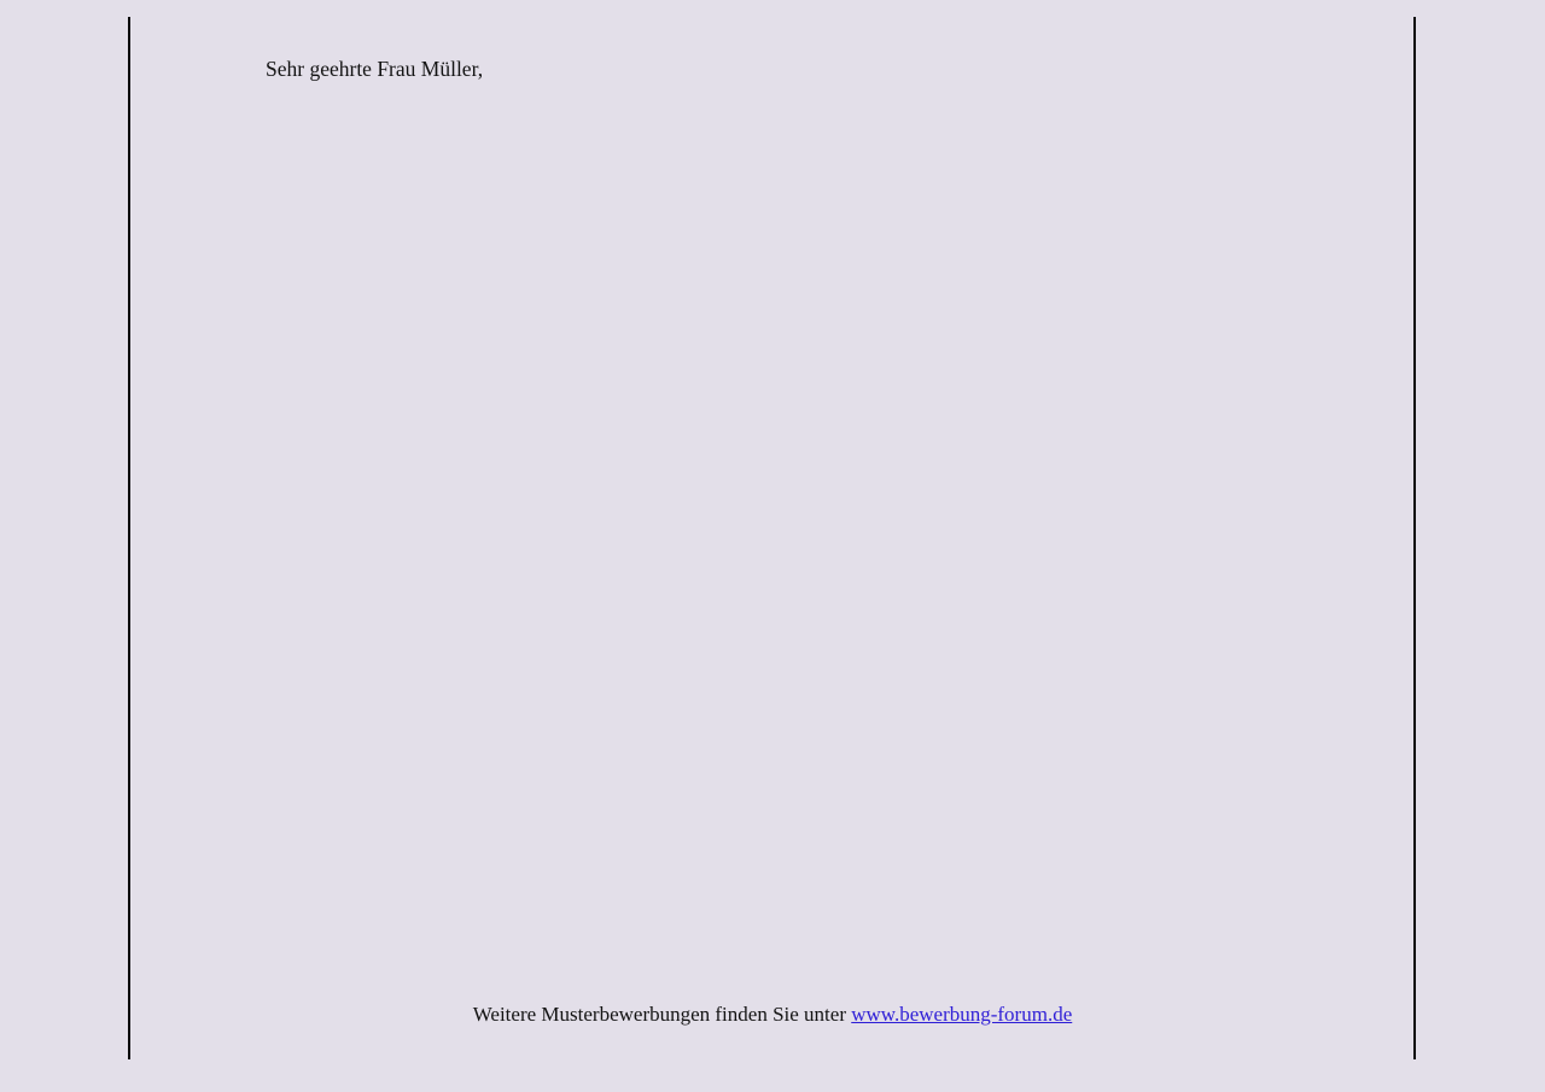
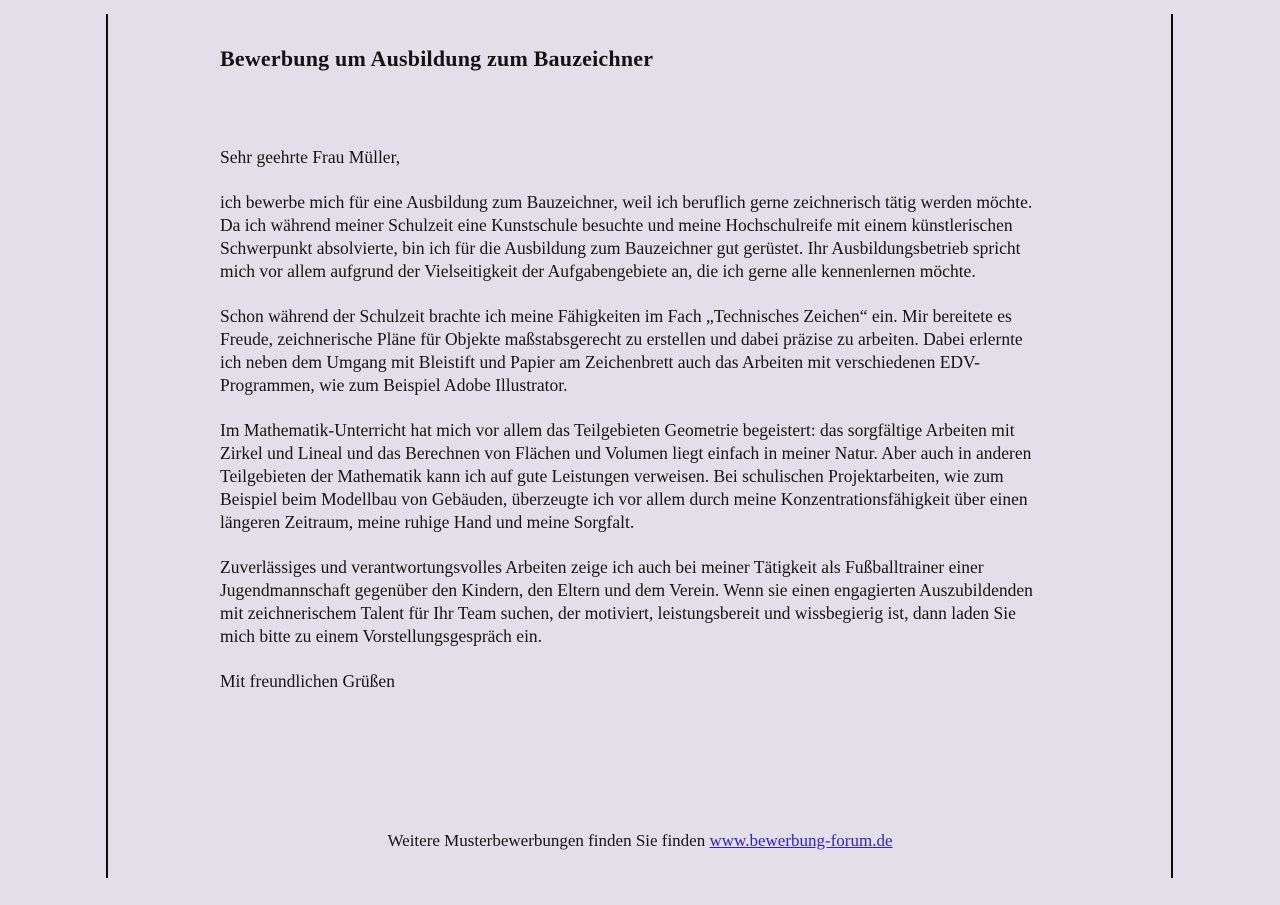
+ Bewerbung um Ausbildung zum Bauzeichner
  Sehr geehrte Frau Müller,
+ ich bewerbe mich für eine Ausbildung zum Bauzeichner, weil ich beruflich gerne zeichnerisch tätig werden möchte. Da ich während meiner Schulzeit eine Kunstschule besuchte und meine Hochschulreife mit einem künstlerischen Schwerpunkt absolvierte, bin ich für die Ausbildung zum Bauzeichner gut gerüstet. Ihr Ausbildungsbetrieb spricht mich vor allem aufgrund der Vielseitigkeit der Aufgabengebiete an, die ich gerne alle kennenlernen möchte.
+ Schon während der Schulzeit brachte ich meine Fähigkeiten im Fach „Technisches Zeichen“ ein. Mir bereitete es Freude, zeichnerische Pläne für Objekte maßstabsgerecht zu erstellen und dabei präzise zu arbeiten. Dabei erlernte ich neben dem Umgang mit Bleistift und Papier am Zeichenbrett auch das Arbeiten mit verschiedenen EDV-Programmen, wie zum Beispiel Adobe Illustrator.
+ Im Mathematik-Unterricht hat mich vor allem das Teilgebieten Geometrie begeistert: das sorgfältige Arbeiten mit Zirkel und Lineal und das Berechnen von Flächen und Volumen liegt einfach in meiner Natur. Aber auch in anderen Teilgebieten der Mathematik kann ich auf gute Leistungen verweisen. Bei schulischen Projektarbeiten, wie zum Beispiel beim Modellbau von Gebäuden, überzeugte ich vor allem durch meine Konzentrationsfähigkeit über einen längeren Zeitraum, meine ruhige Hand und meine Sorgfalt.
+ Zuverlässiges und verantwortungsvolles Arbeiten zeige ich auch bei meiner Tätigkeit als Fußballtrainer einer Jugendmannschaft gegenüber den Kindern, den Eltern und dem Verein. Wenn sie einen engagierten Auszubildenden mit zeichnerischem Talent für Ihr Team suchen, der motiviert, leistungsbereit und wissbegierig ist, dann laden Sie mich bitte zu einem Vorstellungsgespräch ein.
+ Mit freundlichen Grüßen
- Weitere Musterbewerbungen finden Sie unter www.bewerbung-forum.de
+ Weitere Musterbewerbungen finden Sie finden www.bewerbung-forum.de
